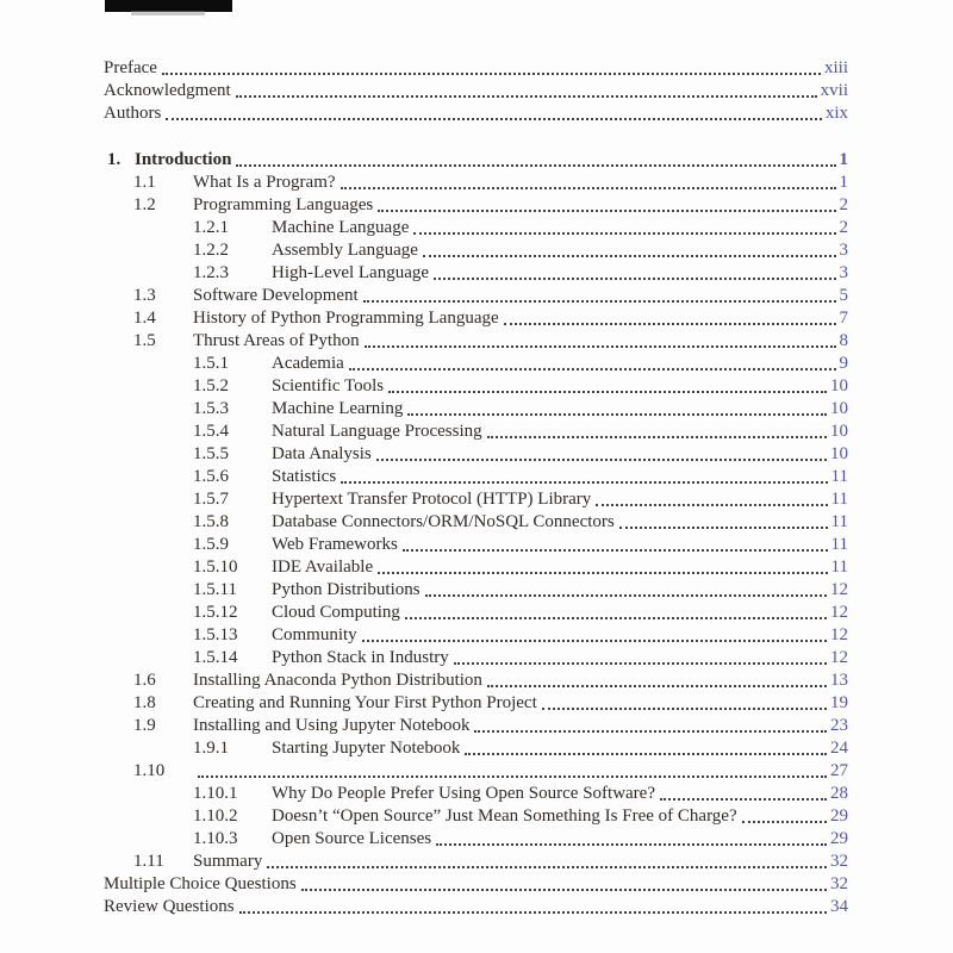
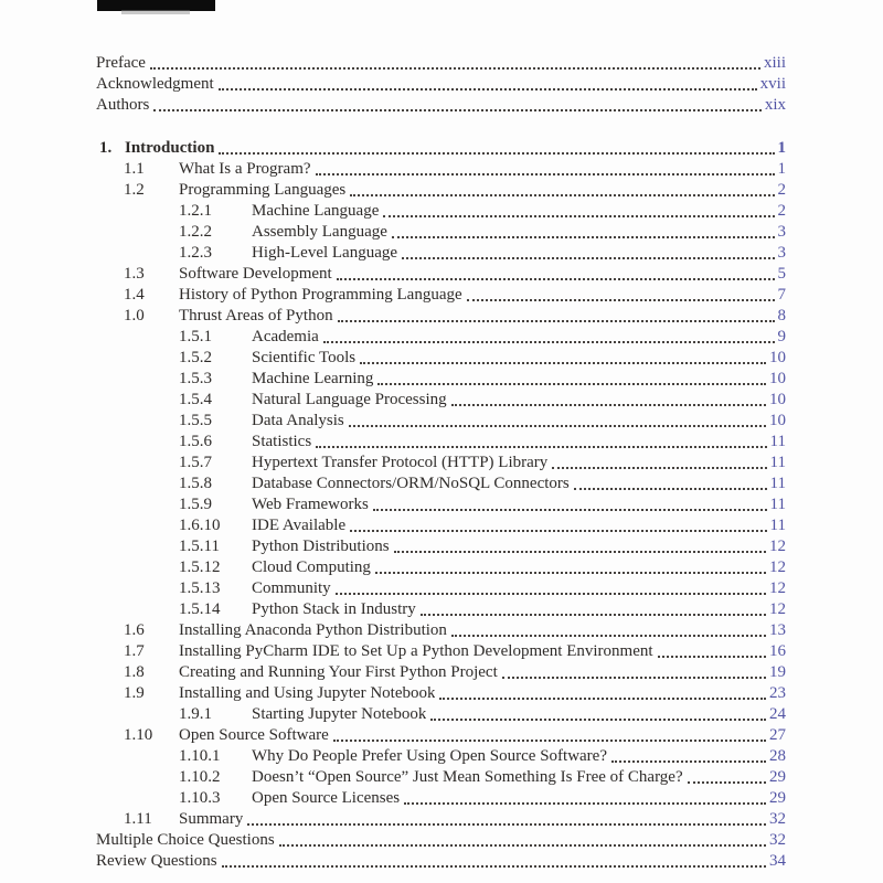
  Preface
  xiii
  Acknowledgment
  xvii
  Authors
  xix
  1.
  Introduction
  1
  1.1
  What Is a Program?
  1
  1.2
  Programming Languages
  2
  1.2.1
  Machine Language
  2
  1.2.2
  Assembly Language
  3
  1.2.3
  High-Level Language
  3
  1.3
  Software Development
  5
  1.4
  History of Python Programming Language
  7
- 1.5
+ 1.0
  Thrust Areas of Python
  8
  1.5.1
  Academia
  9
  1.5.2
  Scientific Tools
  10
  1.5.3
  Machine Learning
  10
  1.5.4
  Natural Language Processing
  10
  1.5.5
  Data Analysis
  10
  1.5.6
  Statistics
  11
  1.5.7
  Hypertext Transfer Protocol (HTTP) Library
  11
  1.5.8
  Database Connectors/ORM/NoSQL Connectors
  11
  1.5.9
  Web Frameworks
  11
- 1.5.10
+ 1.6.10
  IDE Available
  11
  1.5.11
  Python Distributions
  12
  1.5.12
  Cloud Computing
  12
  1.5.13
  Community
  12
  1.5.14
  Python Stack in Industry
  12
  1.6
  Installing Anaconda Python Distribution
  13
+ 1.7
+ Installing PyCharm IDE to Set Up a Python Development Environment
+ 16
  1.8
  Creating and Running Your First Python Project
  19
  1.9
  Installing and Using Jupyter Notebook
  23
  1.9.1
  Starting Jupyter Notebook
  24
  1.10
+ Open Source Software
  27
  1.10.1
  Why Do People Prefer Using Open Source Software?
  28
  1.10.2
  Doesn’t “Open Source” Just Mean Something Is Free of Charge?
  29
  1.10.3
  Open Source Licenses
  29
  1.11
  Summary
  32
  Multiple Choice Questions
  32
  Review Questions
  34
